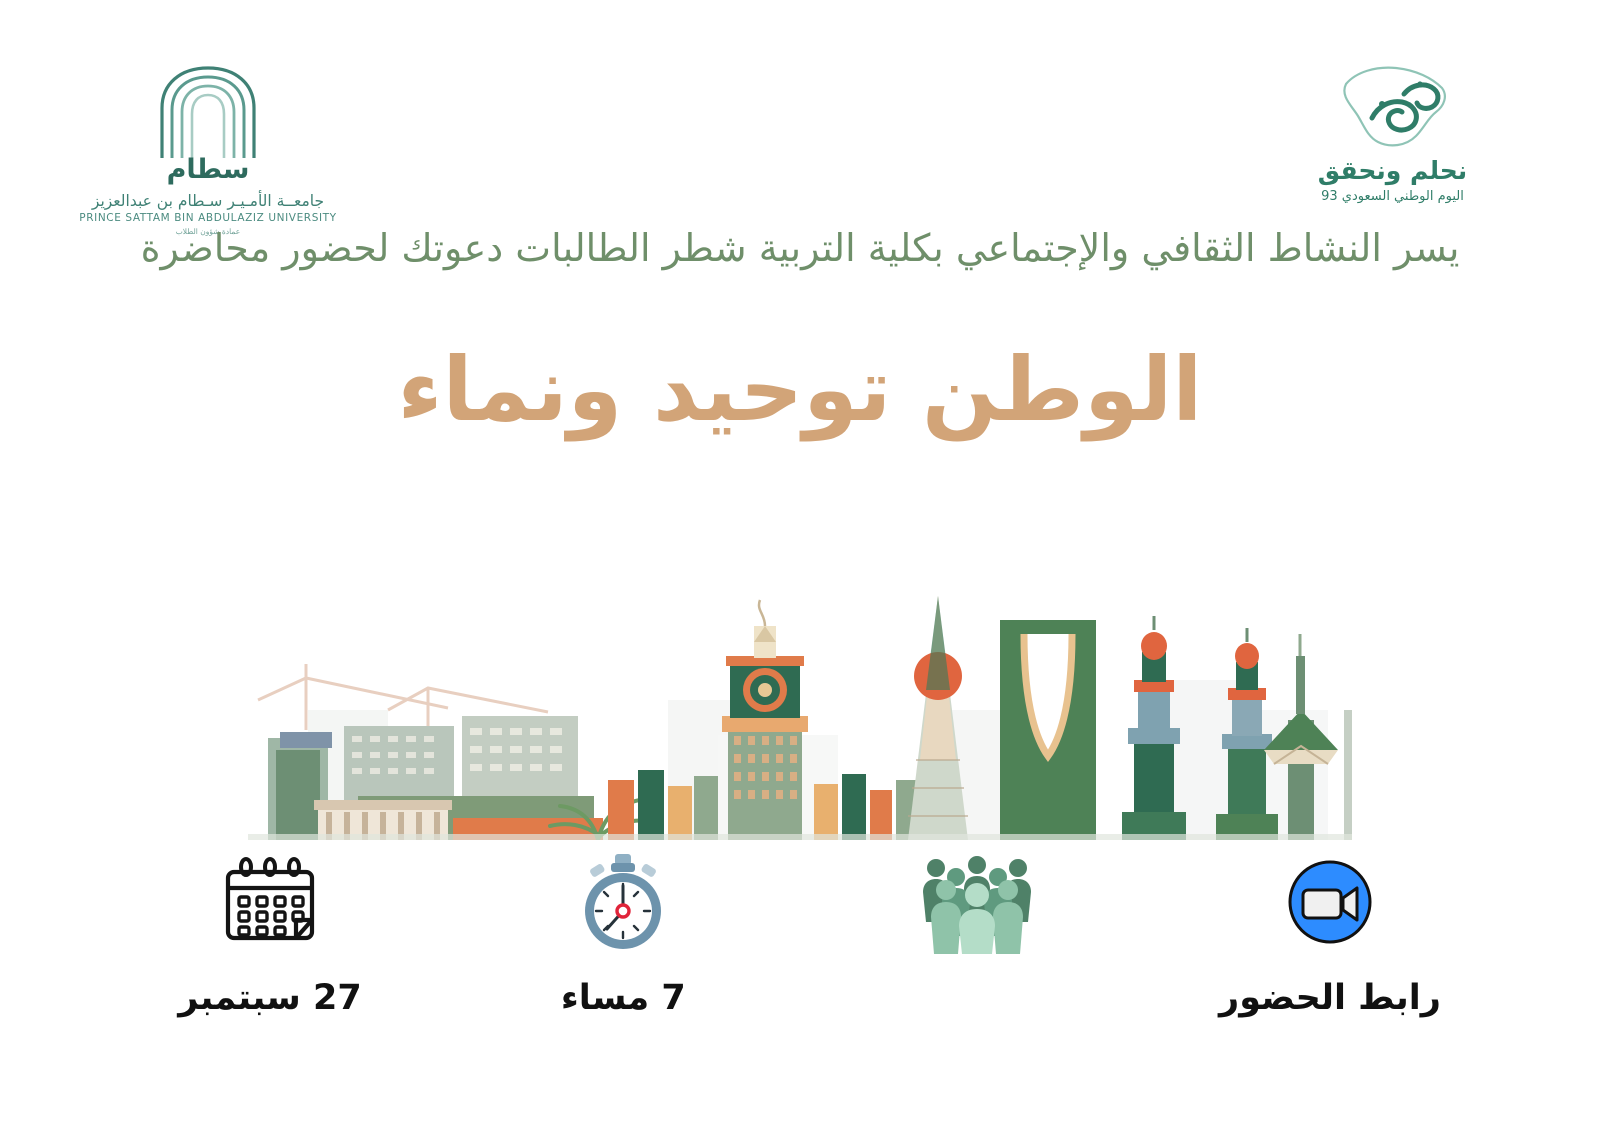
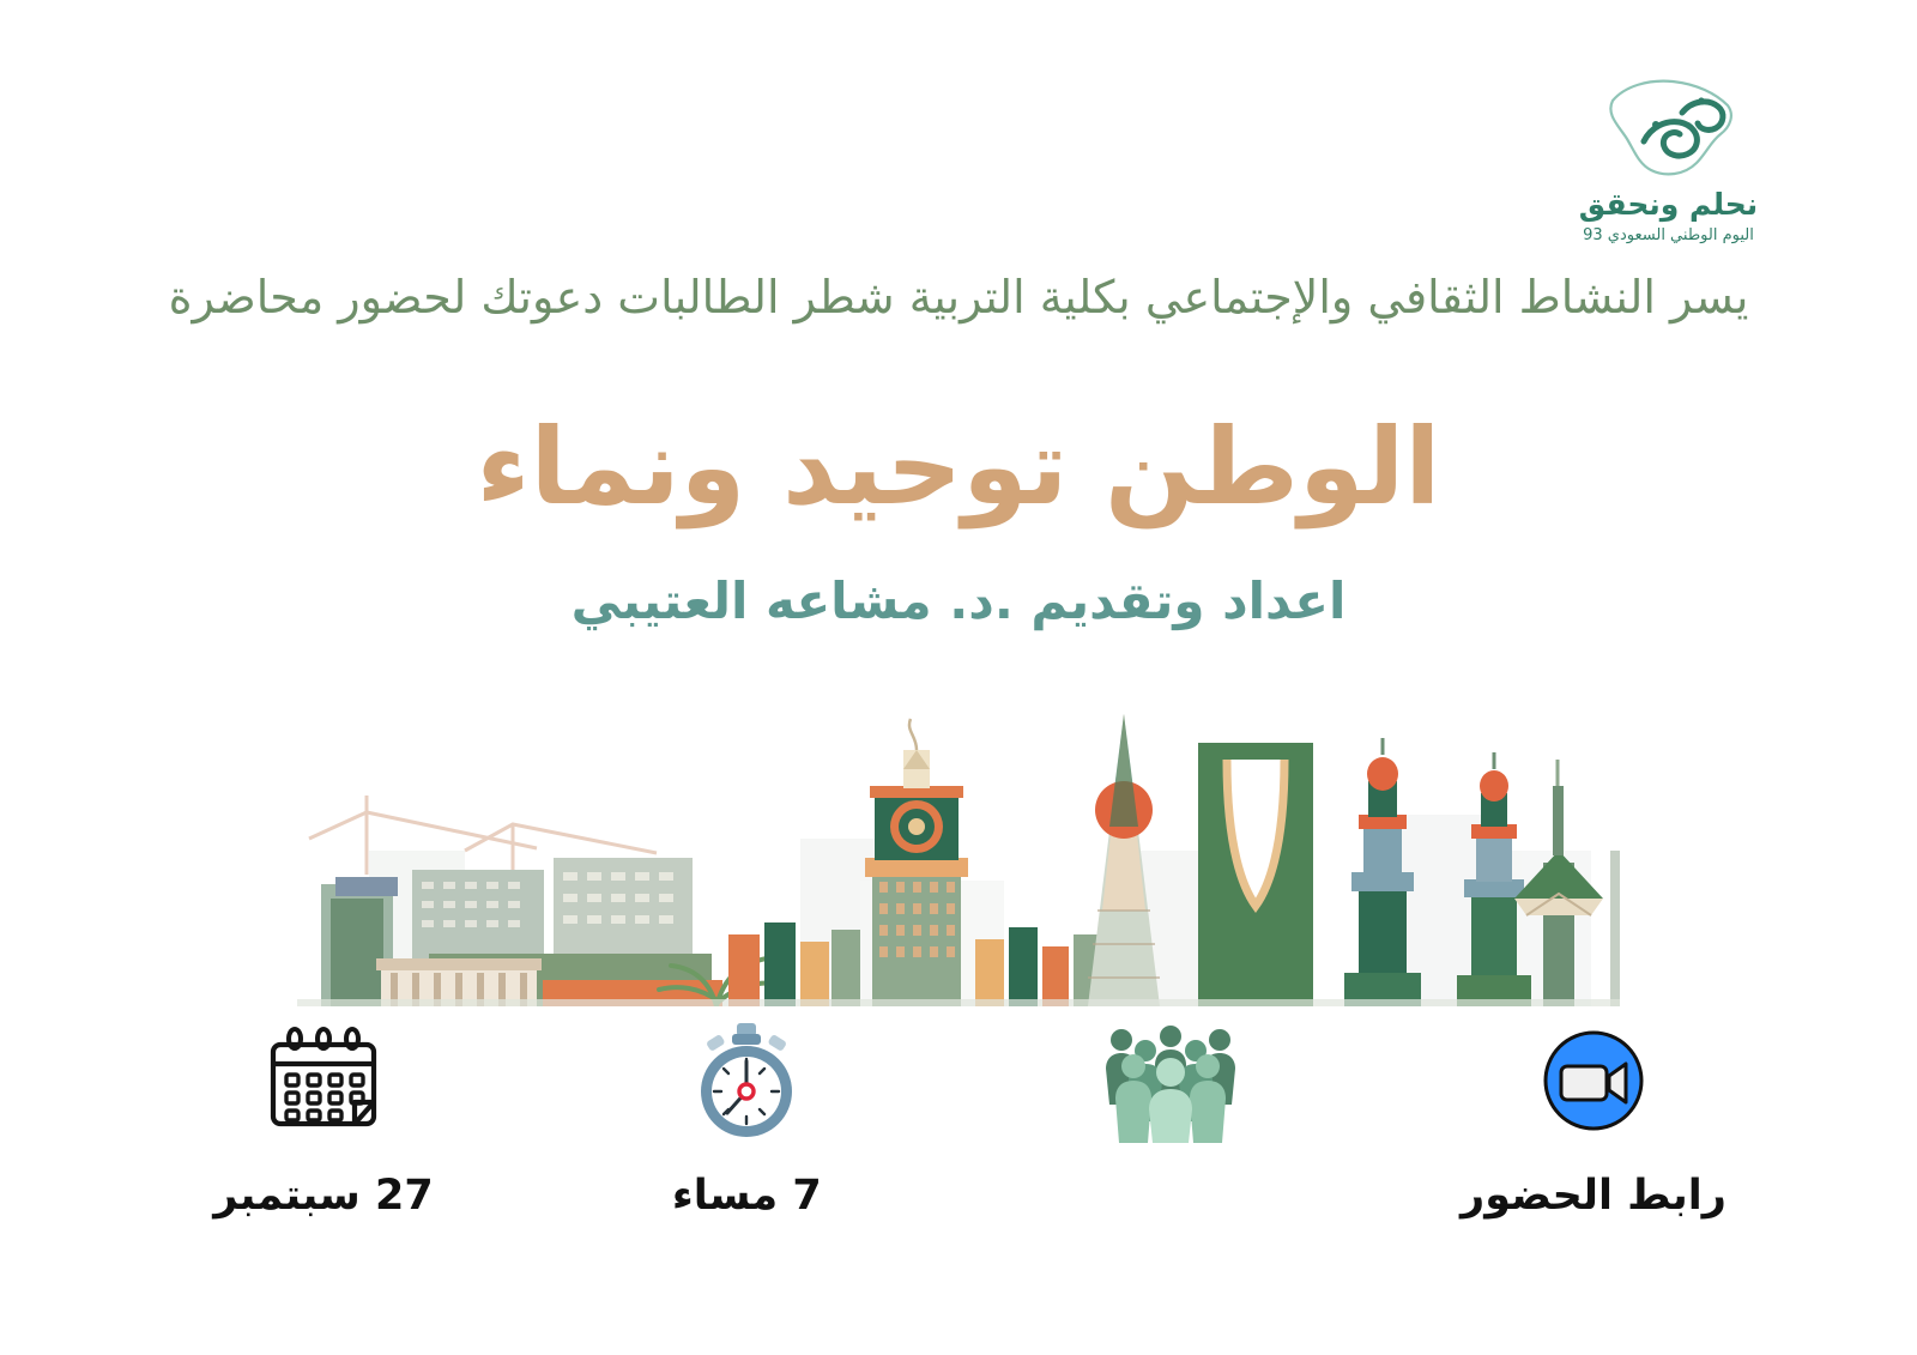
- سطام
- جامعــة الأمـيـر سـطام بن عبدالعزيز
- PRINCE SATTAM BIN ABDULAZIZ UNIVERSITY
- عمادة شؤون الطلاب
  نحلم ونحقق
  اليوم الوطني السعودي 93
  يسر النشاط الثقافي والإجتماعي بكلية التربية شطر الطالبات دعوتك لحضور محاضرة
  الوطن توحيد ونماء
+ اعداد وتقديم .د. مشاعه العتيبي
  27 سبتمبر
  7 مساء
  رابط الحضور
